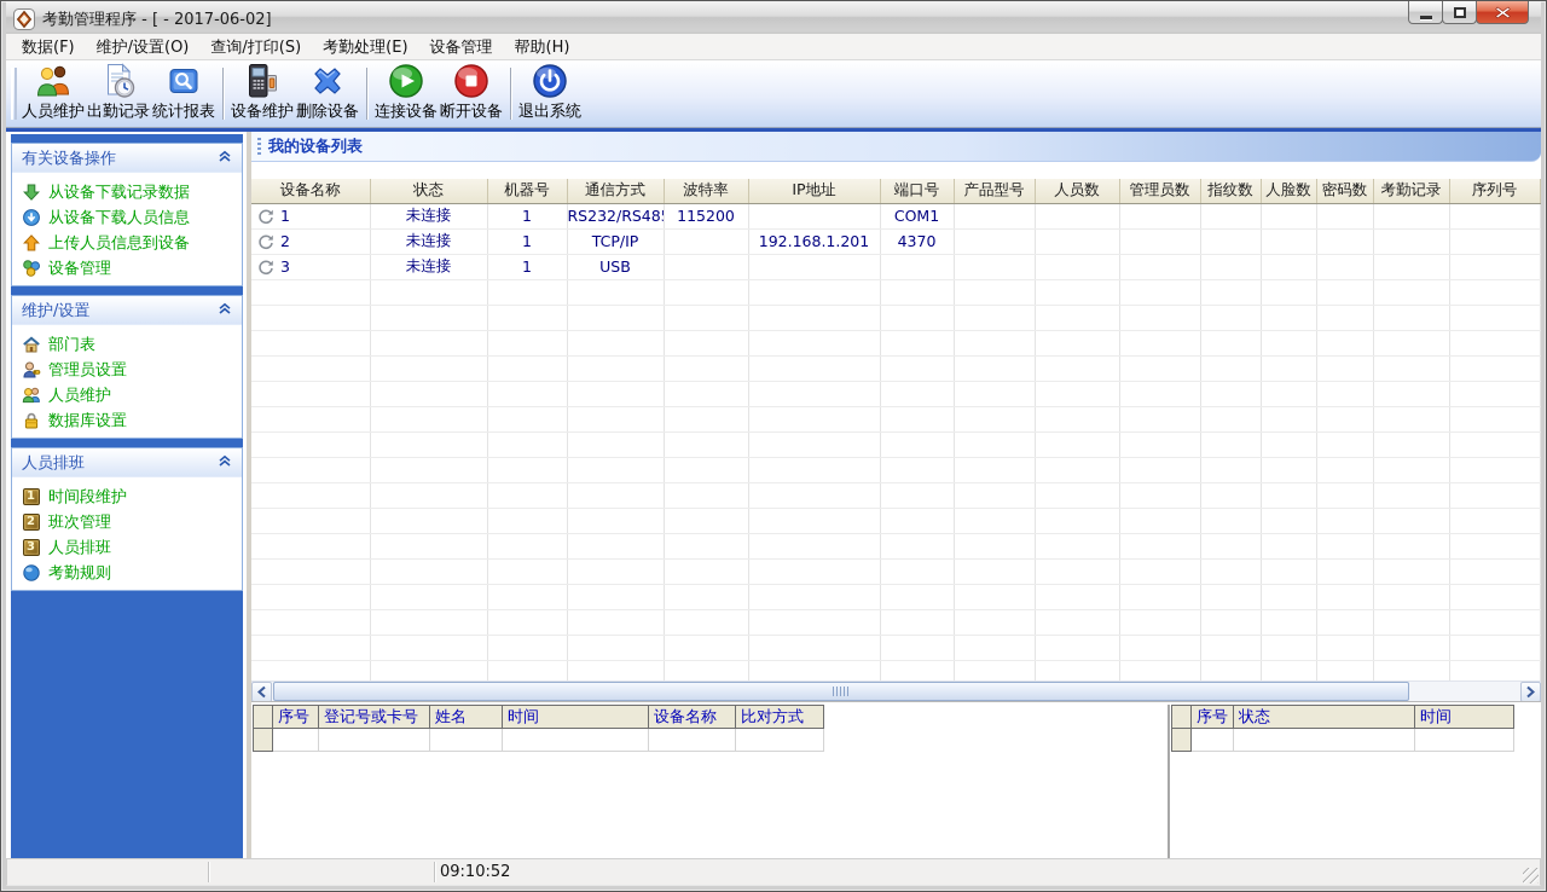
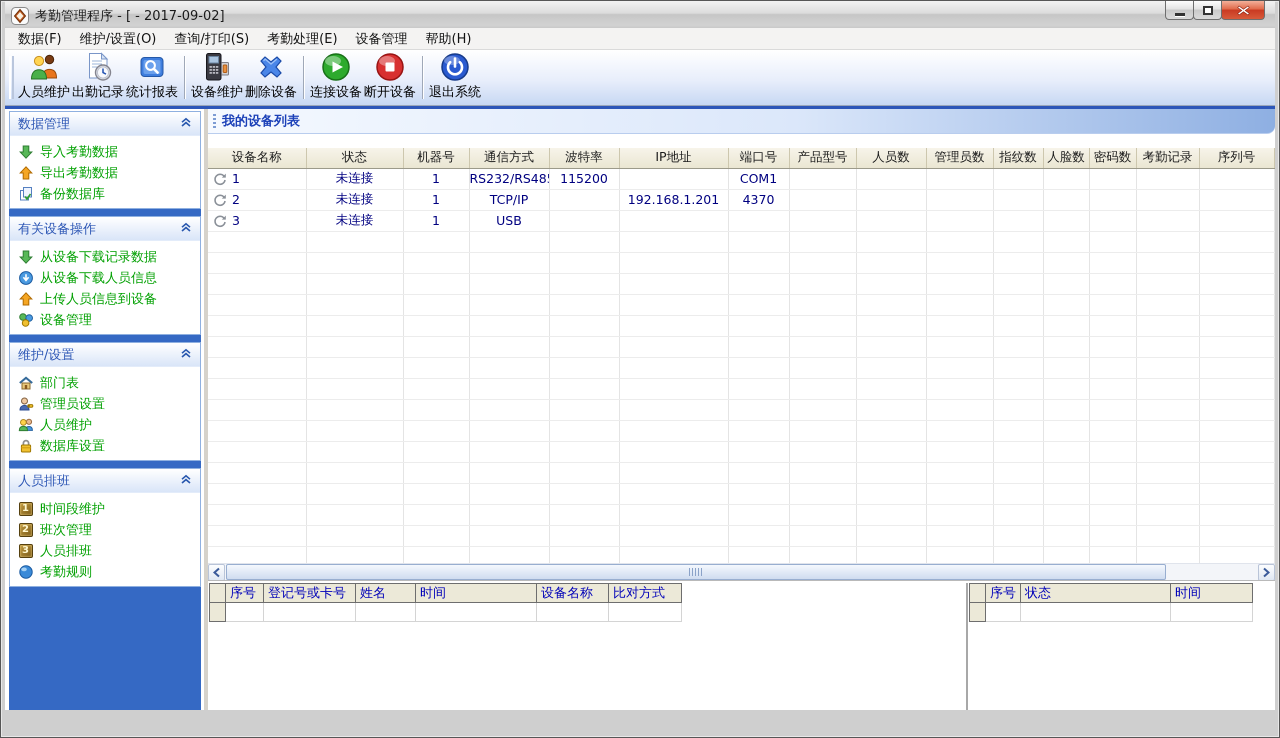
- 考勤管理程序 - [ - 2017-06-02]
+ 考勤管理程序 - [ - 2017-09-02]
  数据(F)
  维护/设置(O)
  查询/打印(S)
  考勤处理(E)
  设备管理
  帮助(H)
  人员维护
  出勤记录
  统计报表
  设备维护
  删除设备
  连接设备
  断开设备
  退出系统
+ 数据管理
+ 导入考勤数据
+ 导出考勤数据
+ 备份数据库
  有关设备操作
  从设备下载记录数据
  从设备下载人员信息
  上传人员信息到设备
  设备管理
  维护/设置
  部门表
  管理员设置
  人员维护
  数据库设置
  人员排班
  1
  时间段维护
  2
  班次管理
  3
  人员排班
  考勤规则
  我的设备列表
  设备名称	状态	机器号	通信方式	波特率	IP地址	端口号	产品型号	人员数	管理员数	指纹数	人脸数	密码数	考勤记录	序列号
  1	未连接	1	RS232/RS48	115200		COM1
  2	未连接	1	TCP/IP		192.168.1.201	4370
  3	未连接	1	USB
  	序号	登记号或卡号	姓名	时间	设备名称	比对方式
  	序号	状态	时间
- 09:10:52
